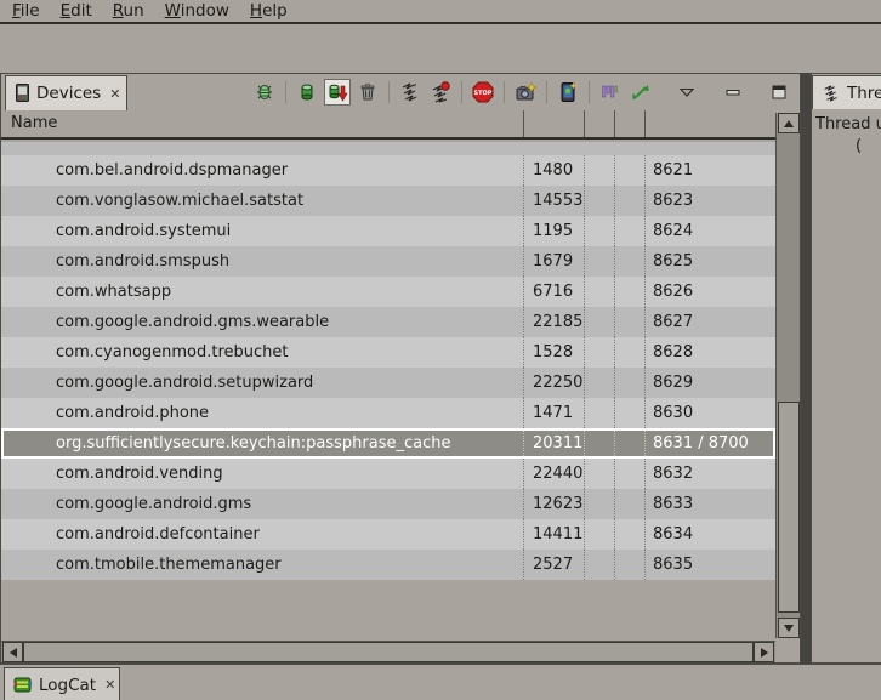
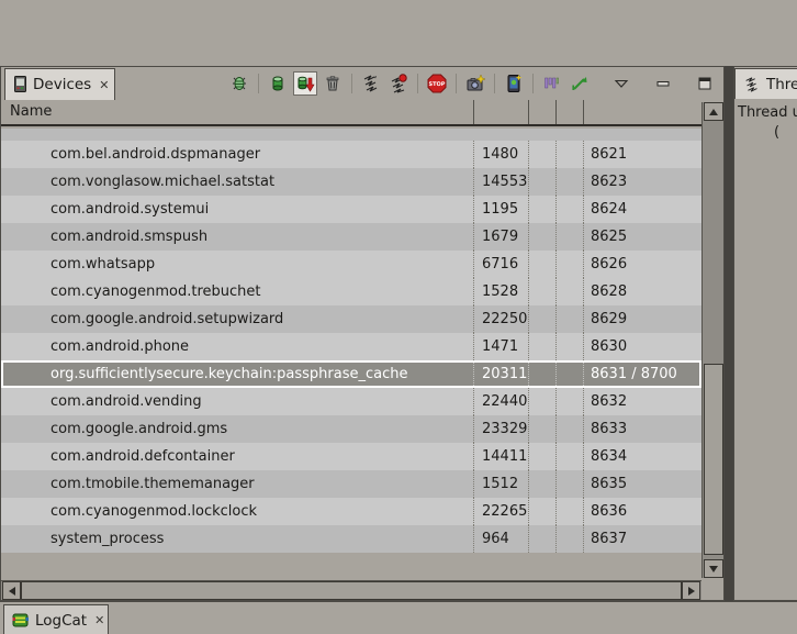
- File
- Edit
- Run
- Window
- Help
  Devices
  ✕
  Name
  com.bel.android.dspmanager
  1480
  8621
  com.vonglasow.michael.satstat
  14553
  8623
  com.android.systemui
  1195
  8624
  com.android.smspush
  1679
  8625
  com.whatsapp
  6716
  8626
- com.google.android.gms.wearable
- 22185
- 8627
  com.cyanogenmod.trebuchet
  1528
  8628
  com.google.android.setupwizard
  22250
  8629
  com.android.phone
  1471
  8630
  org.sufficientlysecure.keychain:passphrase_cache
  20311
  8631 / 8700
  com.android.vending
  22440
  8632
  com.google.android.gms
- 12623
+ 23329
  8633
  com.android.defcontainer
  14411
  8634
  com.tmobile.thememanager
- 2527
+ 1512
  8635
+ com.cyanogenmod.lockclock
+ 22265
+ 8636
+ system_process
+ 964
+ 8637
  Thre
  Thread
  (
  LogCat
  ✕
